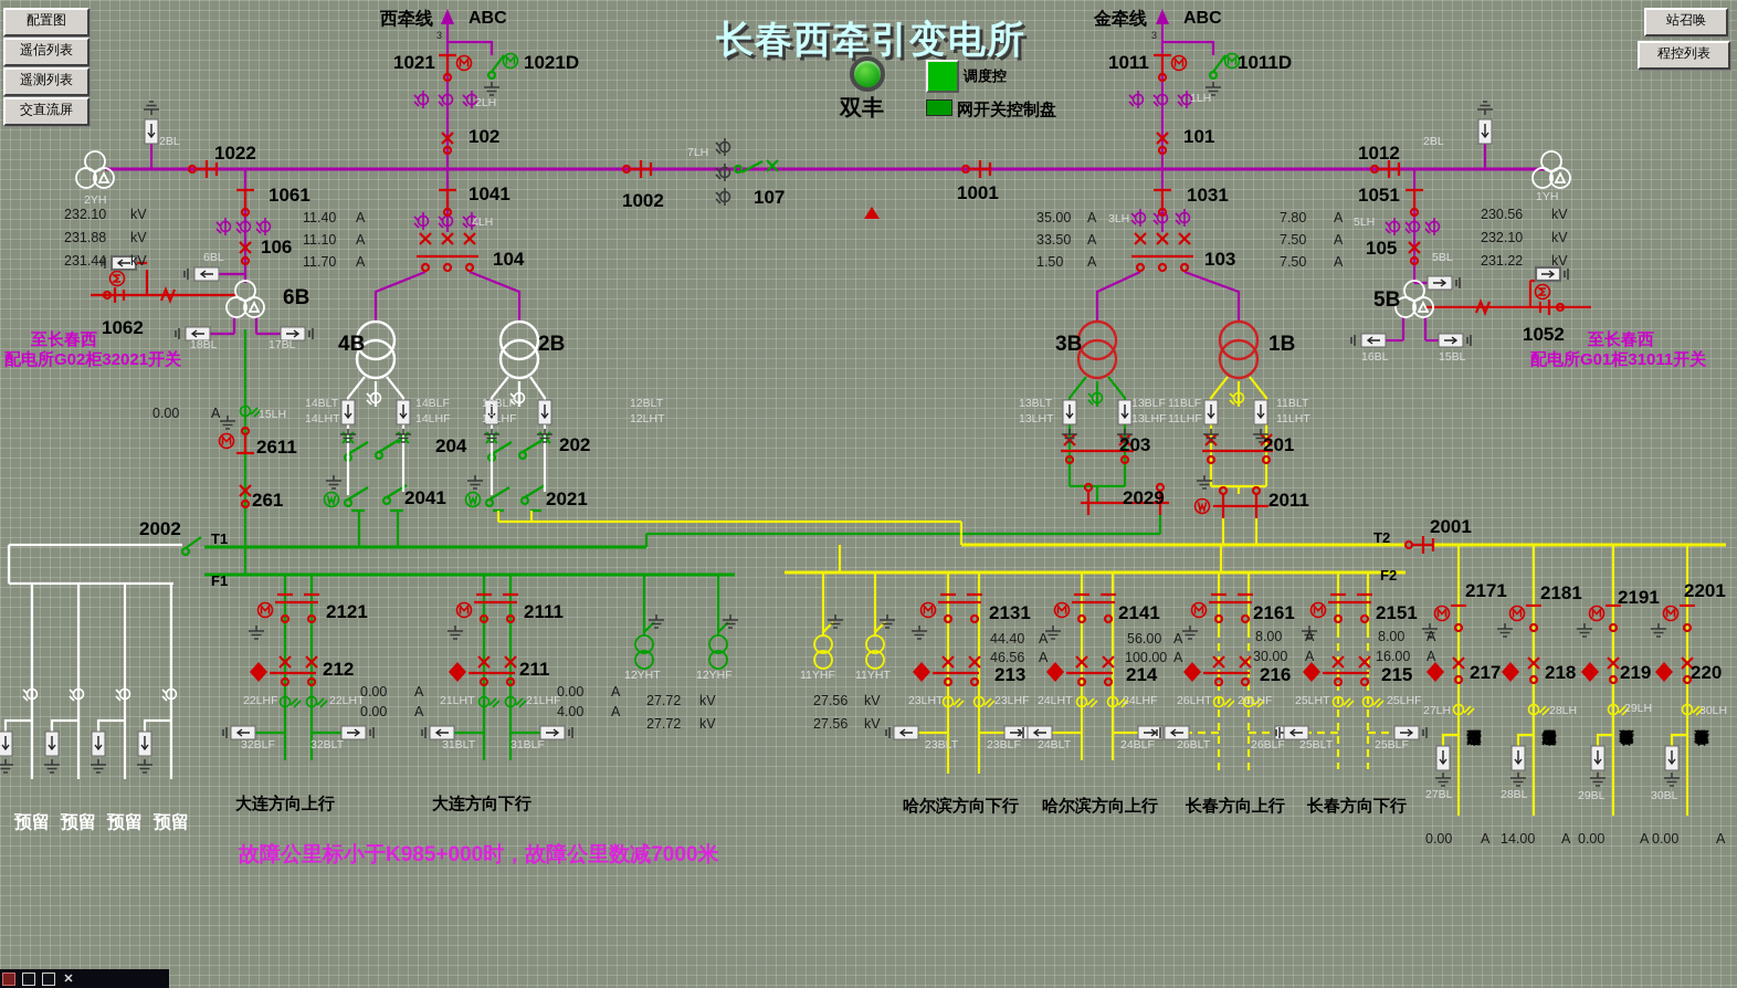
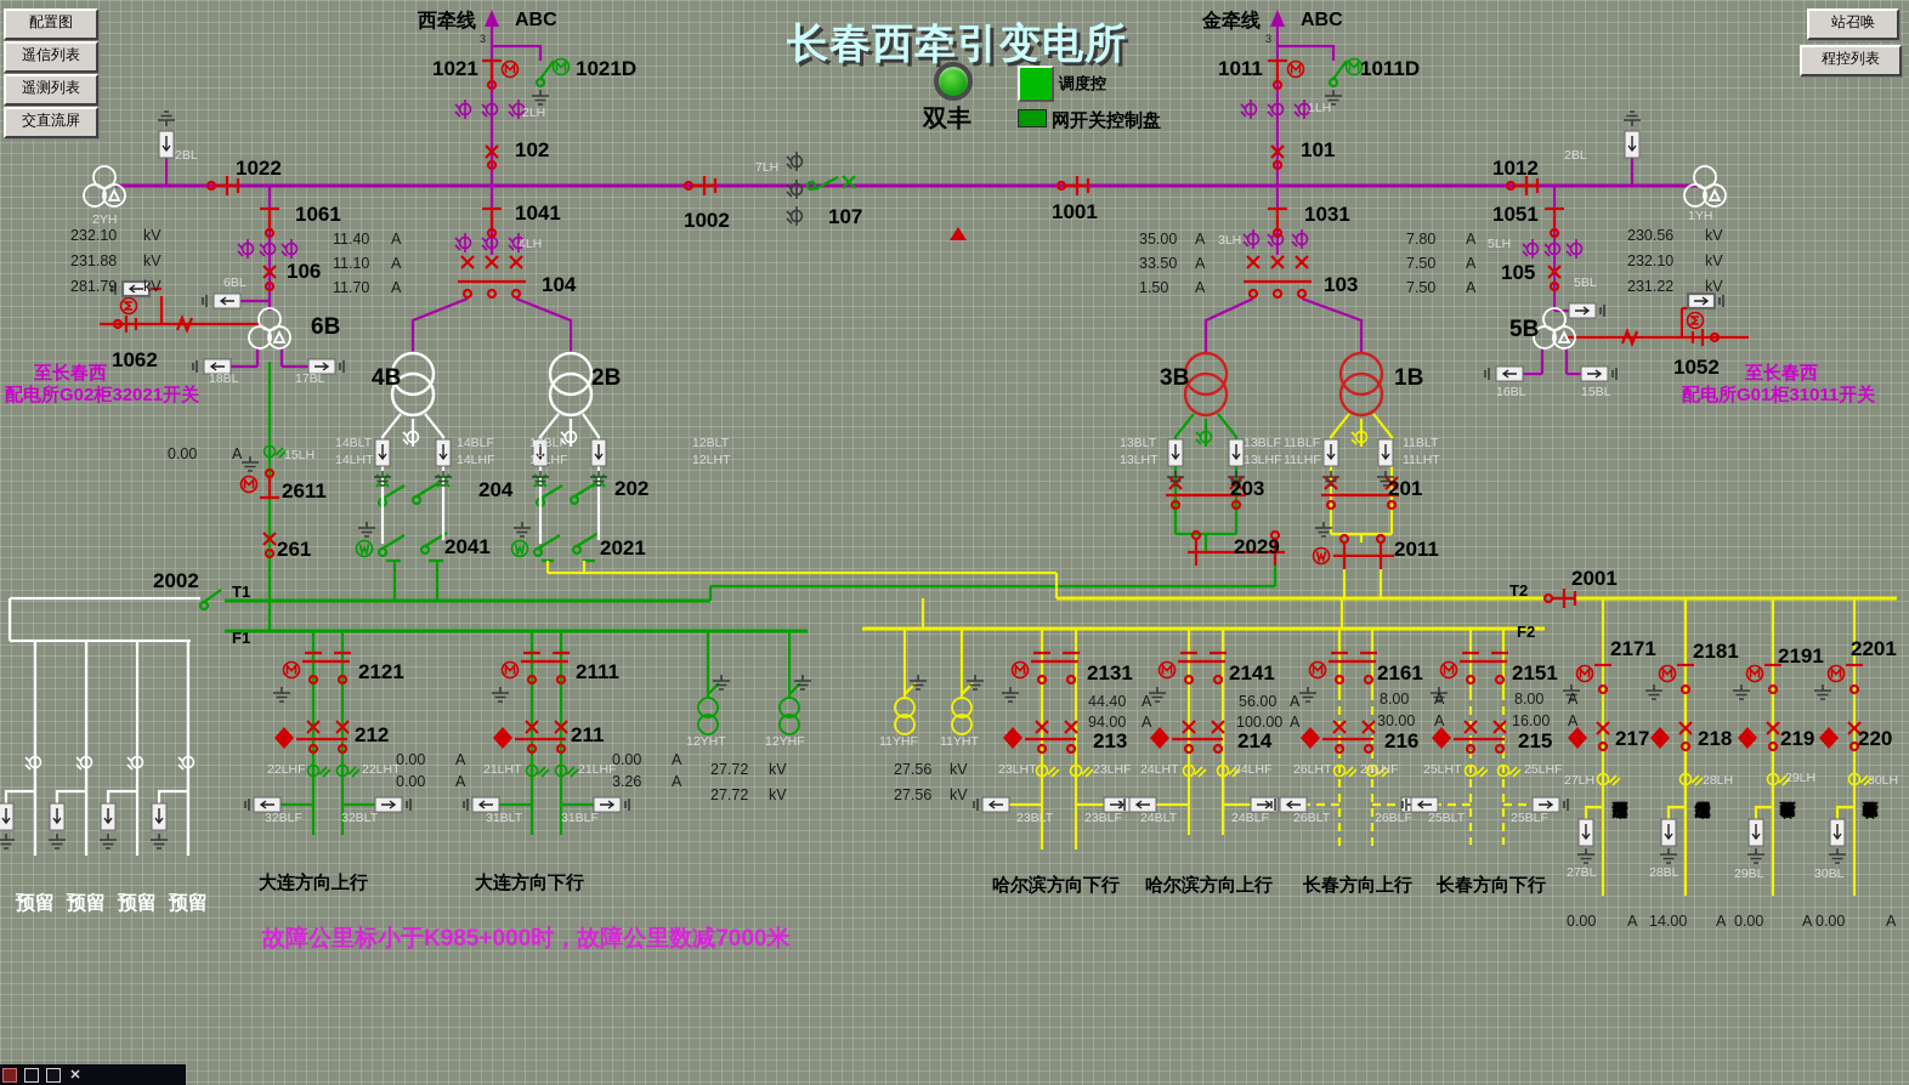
  西牵线
  ABC
  3
  1021
  1021D
  2LH
  102
  1022
  2BL
  2YH
  232.10
  kV
  231.88
  kV
- 231.44
+ 281.79
  kV
  1061
  11.40
  A
  11.10
  A
  106
  11.70
  A
  6BL
  6B
  1062
  18BL
  17BL
  至长春西
  配电所G02柜32021开关
  0.00
  A
  15LH
  2611
  261
  2002
  T1
  F1
  1041
  4LH
  104
  4B
  2B
  14BLT
  14LHT
  14BLF
  14LHF
  12BLF
  12LHF
  12BLT
  12LHT
  204
  202
  2041
  2021
  1002
  7LH
  107
  1001
  金牵线
  ABC
  3
  1011
  1011D
  1LH
  101
  1012
  2BL
  1YH
  1031
  3LH
  35.00
  A
  33.50
  A
  1.50
  A
  103
  7.80
  A
  7.50
  A
  7.50
  A
  1051
  5LH
  105
  5BL
  230.56
  kV
  232.10
  kV
  231.22
  kV
  5B
  16BL
  15BL
  1052
  至长春西
  配电所G01柜31011开关
  3B
  1B
  13BLT
  13LHT
  13BLF
  13LHF
  11BLF
  11LHF
  11BLT
  11LHT
  203
  201
  2029
  2011
  T2
  2001
  F2
  2121
  212
  22LHF
  22LHT
  0.00
  A
  0.00
  A
  32BLF
  32BLT
  大连方向上行
  2111
  211
  21LHT
  21LHF
  0.00
  A
- 4.00
+ 3.26
  A
  31BLT
  31BLF
  大连方向下行
  12YHT
  12YHF
  27.72
  kV
  27.72
  kV
  11YHF
  11YHT
  27.56
  kV
  27.56
  kV
  2131
  44.40
  A
- 46.56
+ 94.00
  A
  213
  23LHT
  23LHF
  23BLT
  23BLF
  哈尔滨方向下行
  2141
  56.00
  A
  100.00
  A
  214
  24LHT
  24LHF
  24BLT
  24BLF
  哈尔滨方向上行
  2161
  8.00
  A
  30.00
  A
  216
  26LHT
  26LHF
  26BLT
  26BLF
  长春方向上行
  2151
  8.00
  A
  16.00
  A
  215
  25LHT
  25LHF
  25BLT
  25BLF
  长春方向下行
  2171
  2181
  2191
  2201
  217
  218
  219
  220
  27LH
  28LH
  29LH
  30LH
  27BL
  28BL
  29BL
  30BL
  0.00
  A
  14.00
  A
  0.00
  A
  0.00
  A
  预留
  预留
  预留
  预留
  故障公里标小于K985+000时，故障公里数减7000米
  配置图
  遥信列表
  遥测列表
  交直流屏
  站召唤
  程控列表
  长春西牵引变电所
  双丰
  调度控
  网开关控制盘
  ✕
